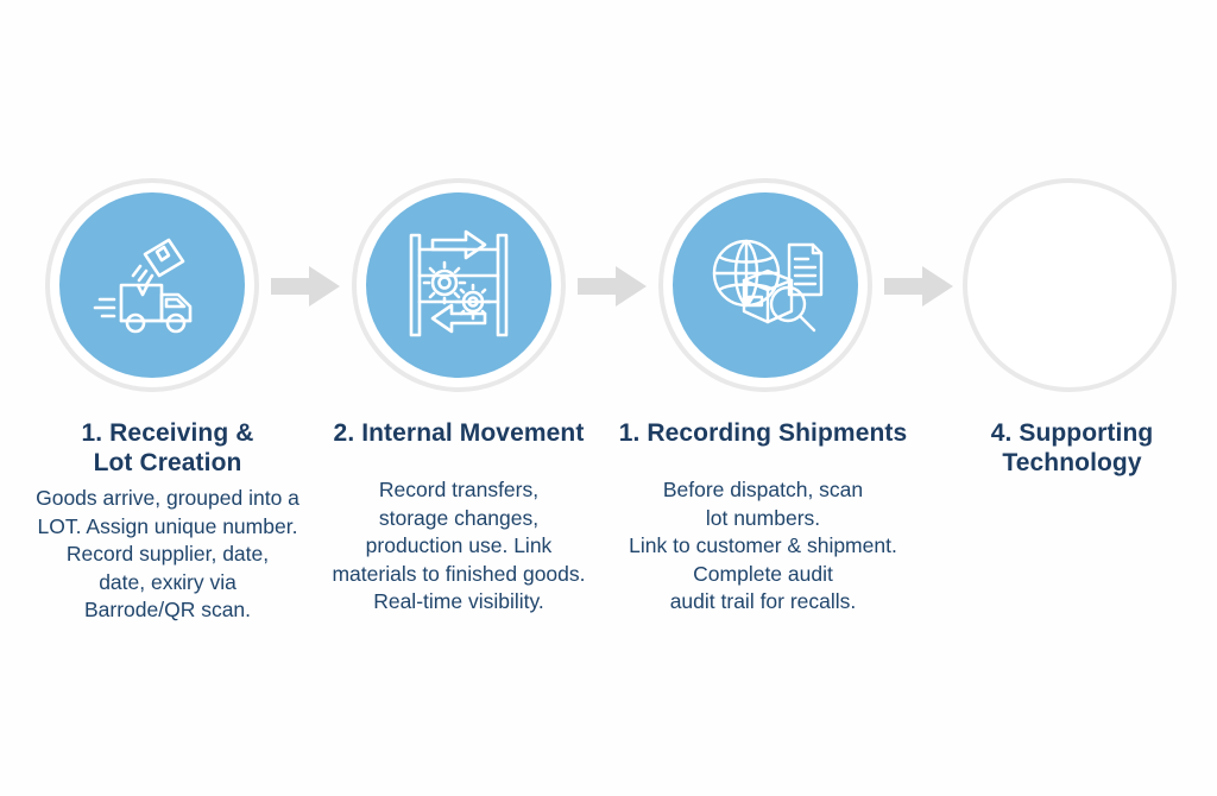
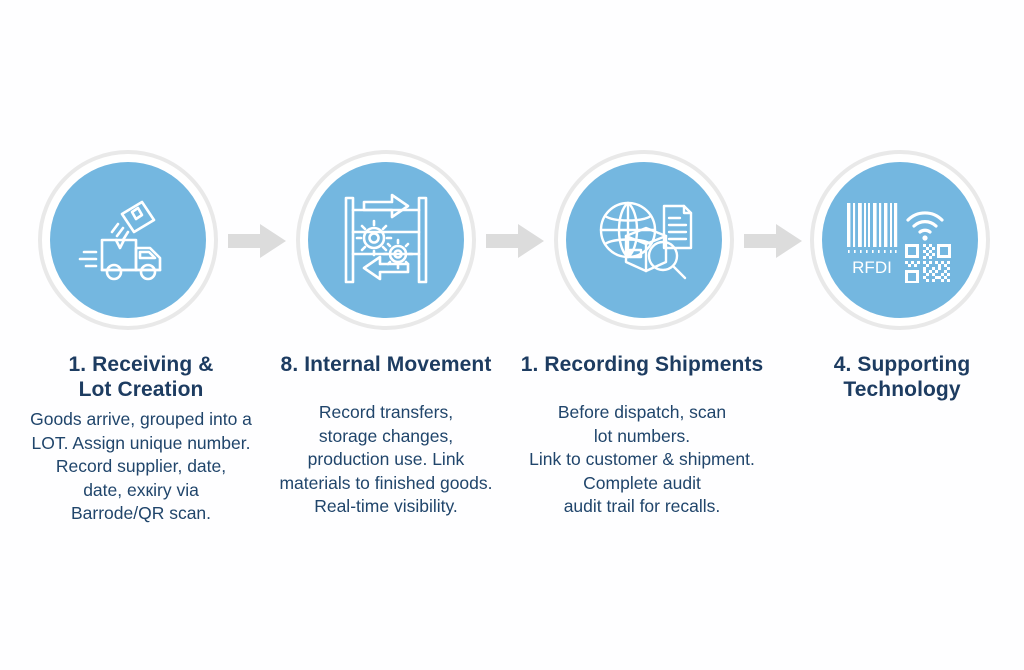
+ RFDI
  1. Receiving &
  Lot Creation
  Goods arrive, grouped into a
  LOT. Assign unique number.
  Record supplier, date,
  date, exкiry via
  Barrode/QR scan.
- 2. Internal Movement
+ 8. Internal Movement
  Record transfers,
  storage changes,
  production use. Link
  materials to finished goods.
  Real-time visibility.
  1. Recording Shipments
  Before dispatch, scan
  lot numbers.
  Link to customer & shipment.
  Complete audit
  audit trail for recalls.
  4. Supporting
  Technology
